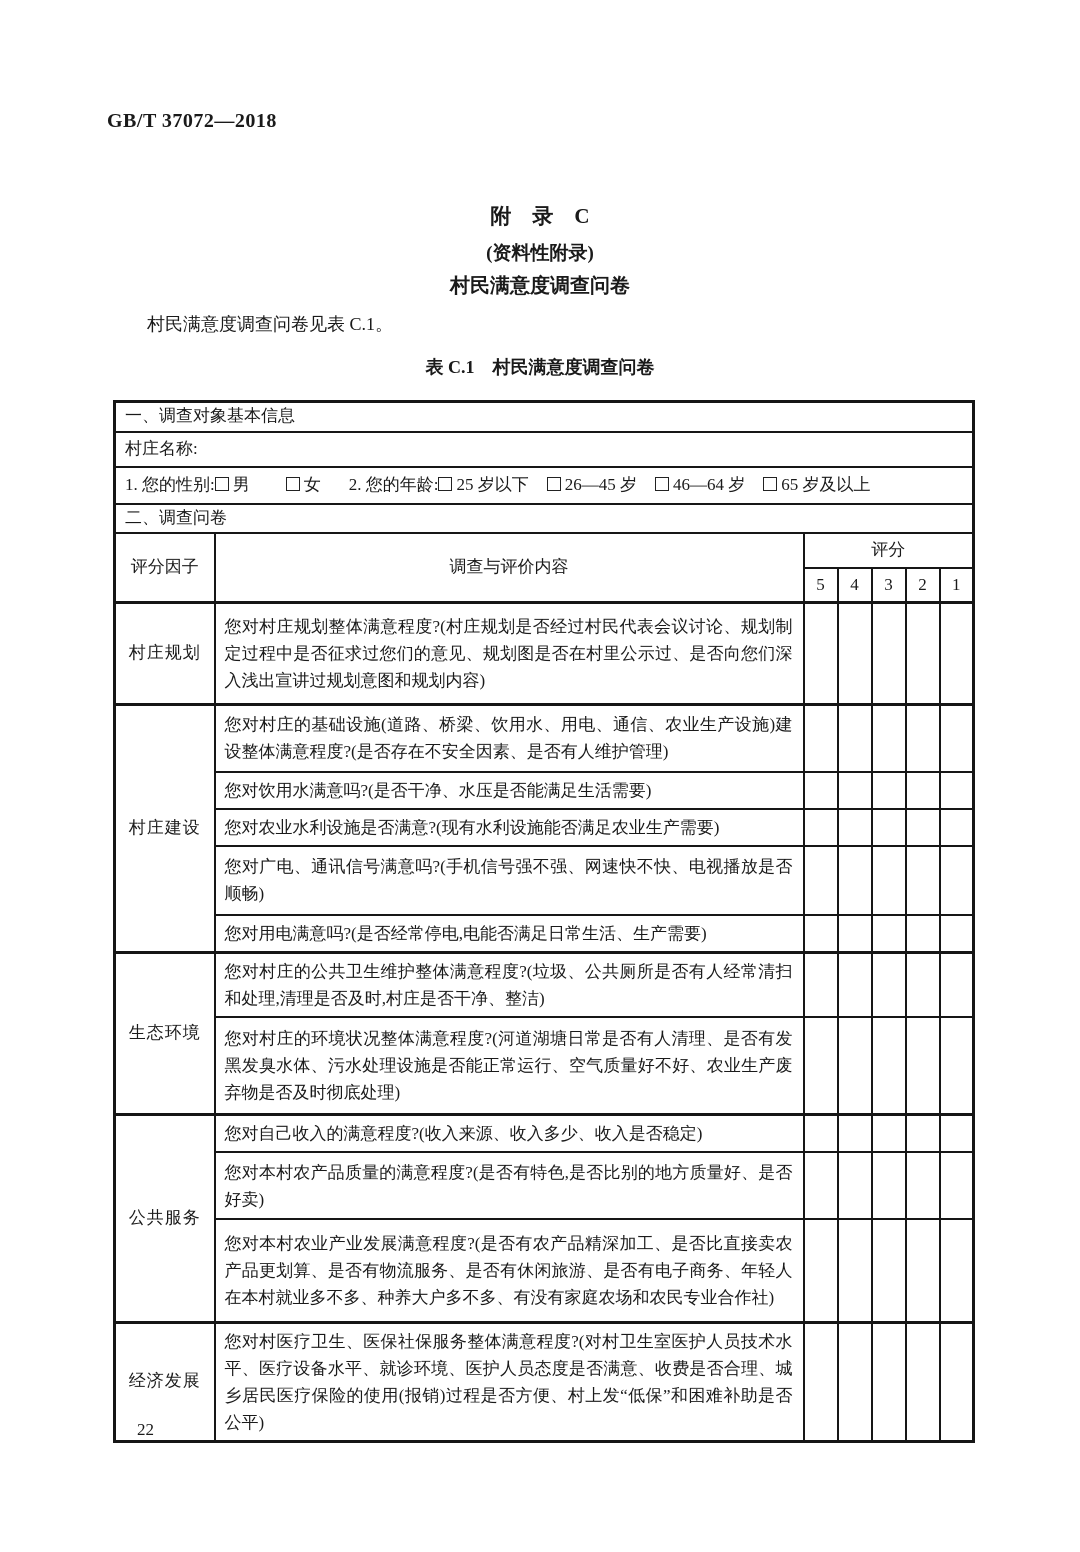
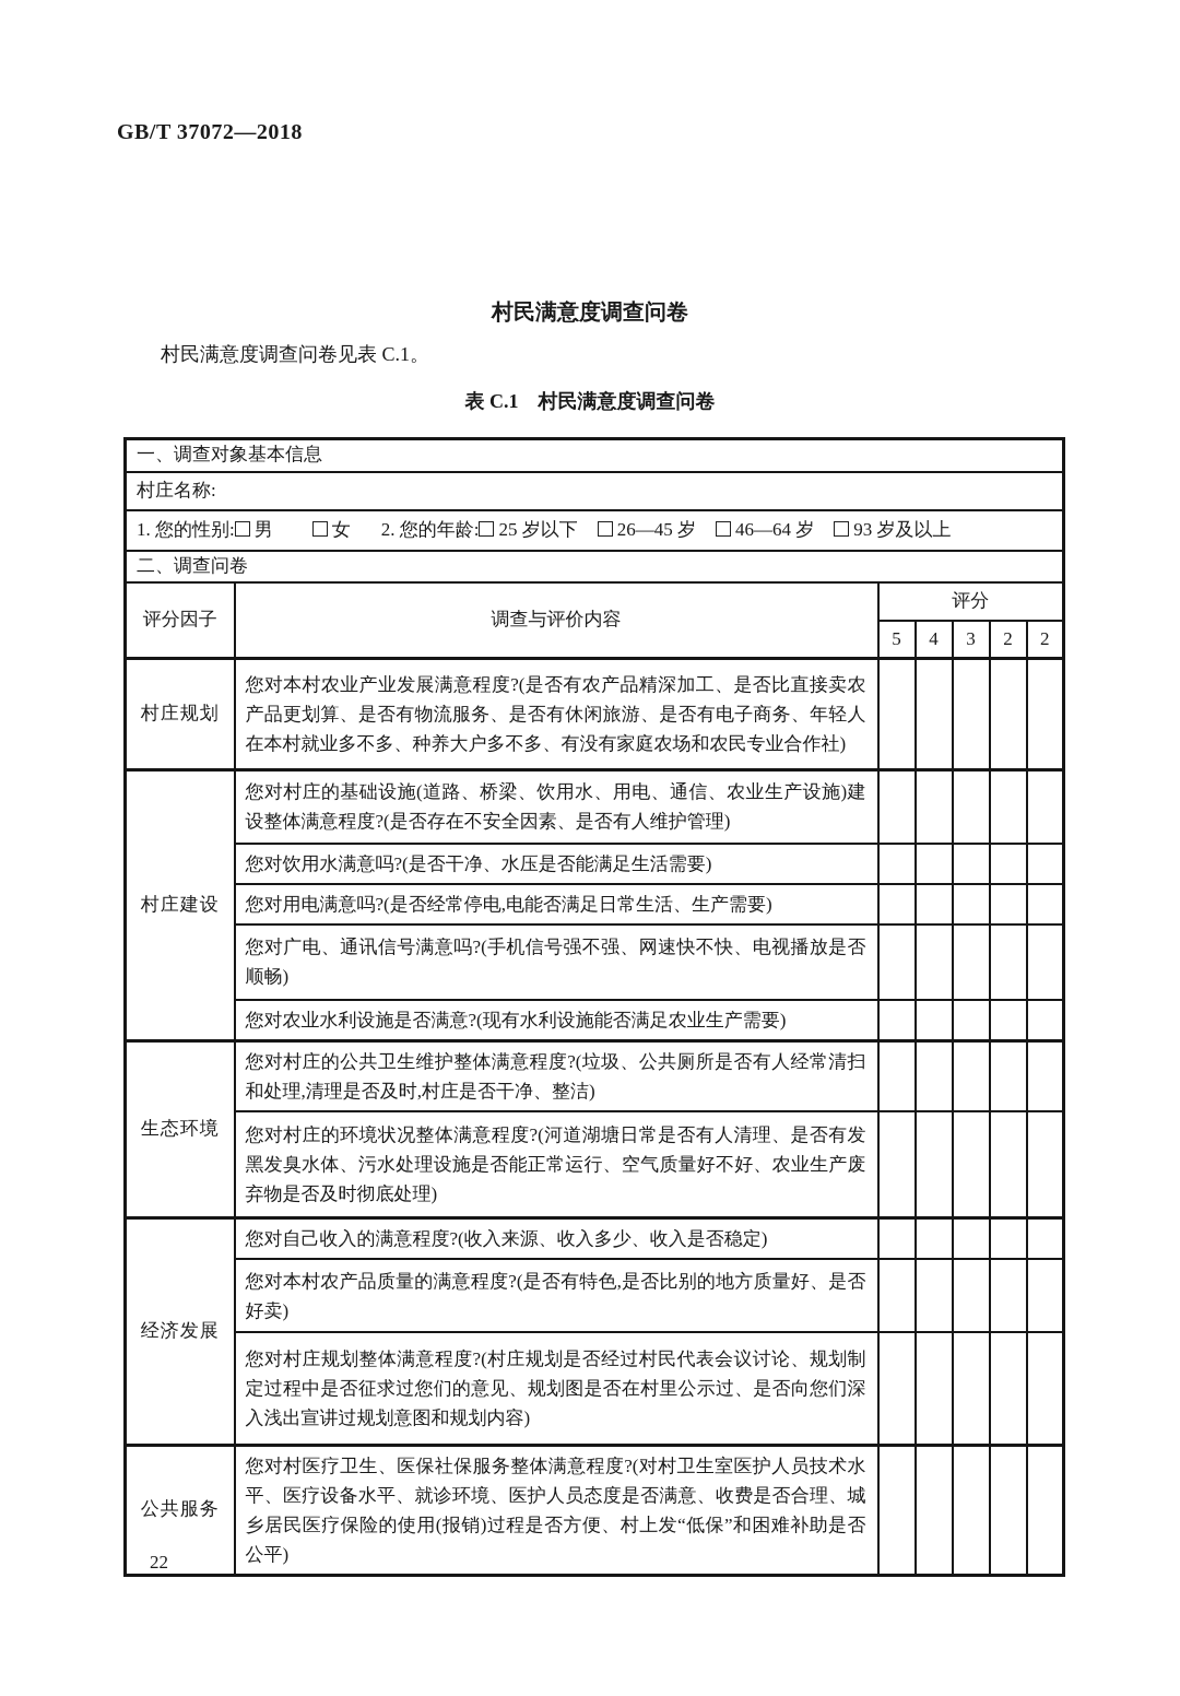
  GB/T 37072—2018
- 附 录 C
- (资料性附录)
  村民满意度调查问卷
  村民满意度调查问卷见表 C.1。
  表 C.1 村民满意度调查问卷
  一、调查对象基本信息
  村庄名称:
- 1. 您的性别: 男 女 2. 您的年龄: 25 岁以下 26—45 岁 46—64 岁 65 岁及以上
+ 1. 您的性别: 男 女 2. 您的年龄: 25 岁以下 26—45 岁 46—64 岁 93 岁及以上
  二、调查问卷
  评分因子	调查与评价内容	评分
- 5	4	3	2	1
+ 5	4	3	2	2
- 村庄规划	您对村庄规划整体满意程度?(村庄规划是否经过村民代表会议讨论、规划制定过程中是否征求过您们的意见、规划图是否在村里公示过、是否向您们深入浅出宣讲过规划意图和规划内容)
+ 村庄规划	您对本村农业产业发展满意程度?(是否有农产品精深加工、是否比直接卖农产品更划算、是否有物流服务、是否有休闲旅游、是否有电子商务、年轻人在本村就业多不多、种养大户多不多、有没有家庭农场和农民专业合作社)
  村庄建设	您对村庄的基础设施(道路、桥梁、饮用水、用电、通信、农业生产设施)建设整体满意程度?(是否存在不安全因素、是否有人维护管理)
  您对饮用水满意吗?(是否干净、水压是否能满足生活需要)
- 您对农业水利设施是否满意?(现有水利设施能否满足农业生产需要)
+ 您对用电满意吗?(是否经常停电,电能否满足日常生活、生产需要)
  您对广电、通讯信号满意吗?(手机信号强不强、网速快不快、电视播放是否顺畅)
- 您对用电满意吗?(是否经常停电,电能否满足日常生活、生产需要)
+ 您对农业水利设施是否满意?(现有水利设施能否满足农业生产需要)
  生态环境	您对村庄的公共卫生维护整体满意程度?(垃圾、公共厕所是否有人经常清扫和处理,清理是否及时,村庄是否干净、整洁)
  您对村庄的环境状况整体满意程度?(河道湖塘日常是否有人清理、是否有发黑发臭水体、污水处理设施是否能正常运行、空气质量好不好、农业生产废弃物是否及时彻底处理)
- 公共服务	您对自己收入的满意程度?(收入来源、收入多少、收入是否稳定)
+ 经济发展	您对自己收入的满意程度?(收入来源、收入多少、收入是否稳定)
  您对本村农产品质量的满意程度?(是否有特色,是否比别的地方质量好、是否好卖)
- 您对本村农业产业发展满意程度?(是否有农产品精深加工、是否比直接卖农产品更划算、是否有物流服务、是否有休闲旅游、是否有电子商务、年轻人在本村就业多不多、种养大户多不多、有没有家庭农场和农民专业合作社)
+ 您对村庄规划整体满意程度?(村庄规划是否经过村民代表会议讨论、规划制定过程中是否征求过您们的意见、规划图是否在村里公示过、是否向您们深入浅出宣讲过规划意图和规划内容)
- 经济发展	您对村医疗卫生、医保社保服务整体满意程度?(对村卫生室医护人员技术水平、医疗设备水平、就诊环境、医护人员态度是否满意、收费是否合理、城乡居民医疗保险的使用(报销)过程是否方便、村上发“低保”和困难补助是否公平)
+ 公共服务	您对村医疗卫生、医保社保服务整体满意程度?(对村卫生室医护人员技术水平、医疗设备水平、就诊环境、医护人员态度是否满意、收费是否合理、城乡居民医疗保险的使用(报销)过程是否方便、村上发“低保”和困难补助是否公平)
  22
